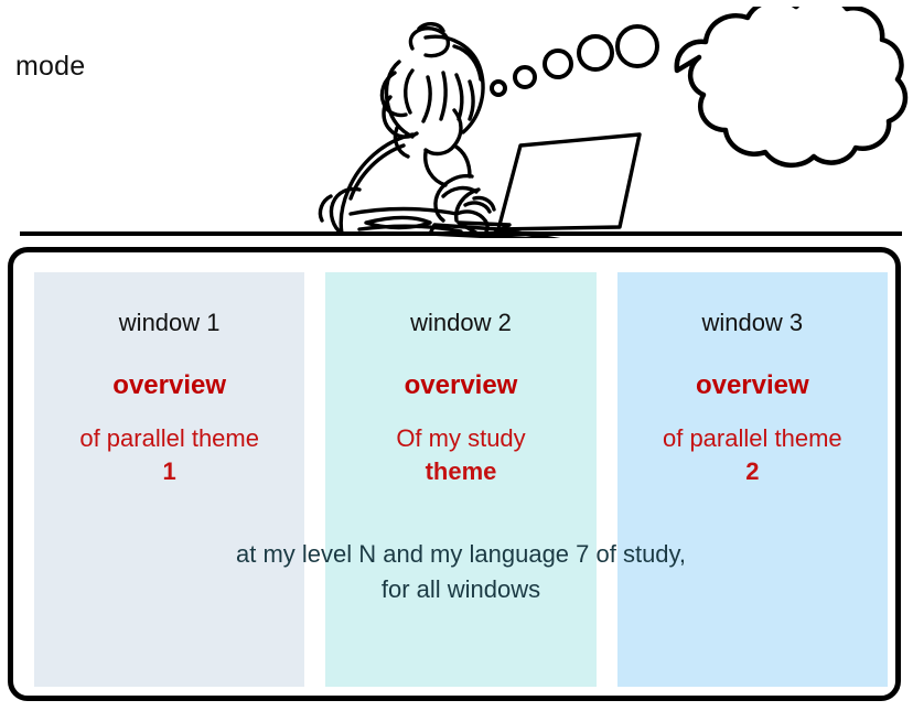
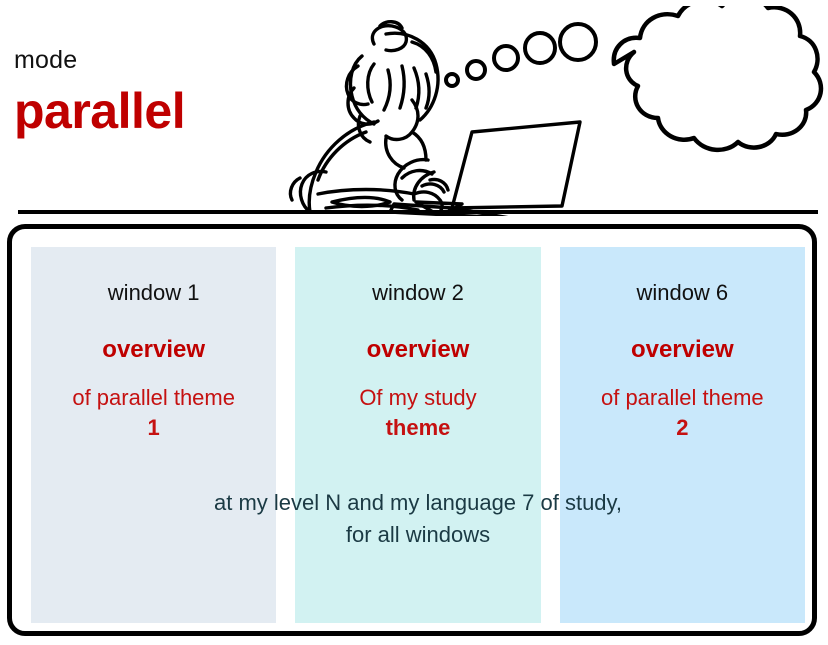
  mode
+ parallel
  window 1
  overview
  of parallel theme
  1
  window 2
  overview
  Of my study
  theme
- window 3
+ window 6
  overview
  of parallel theme
  2
  at my level N and my language 7 of study,
  for all windows
